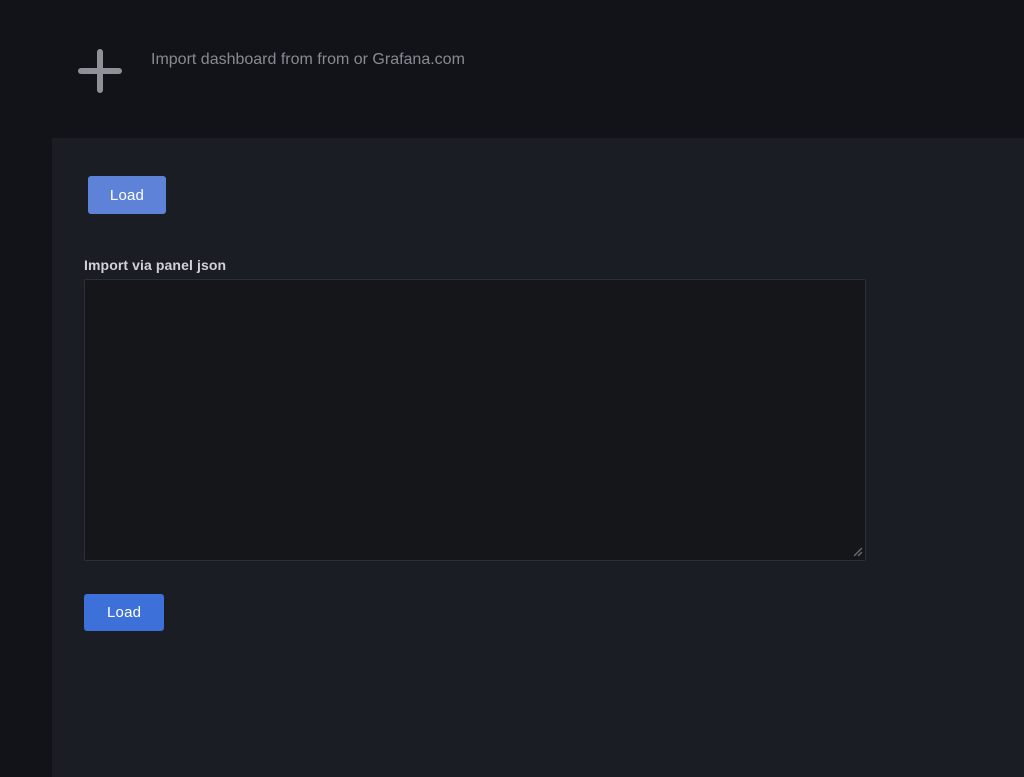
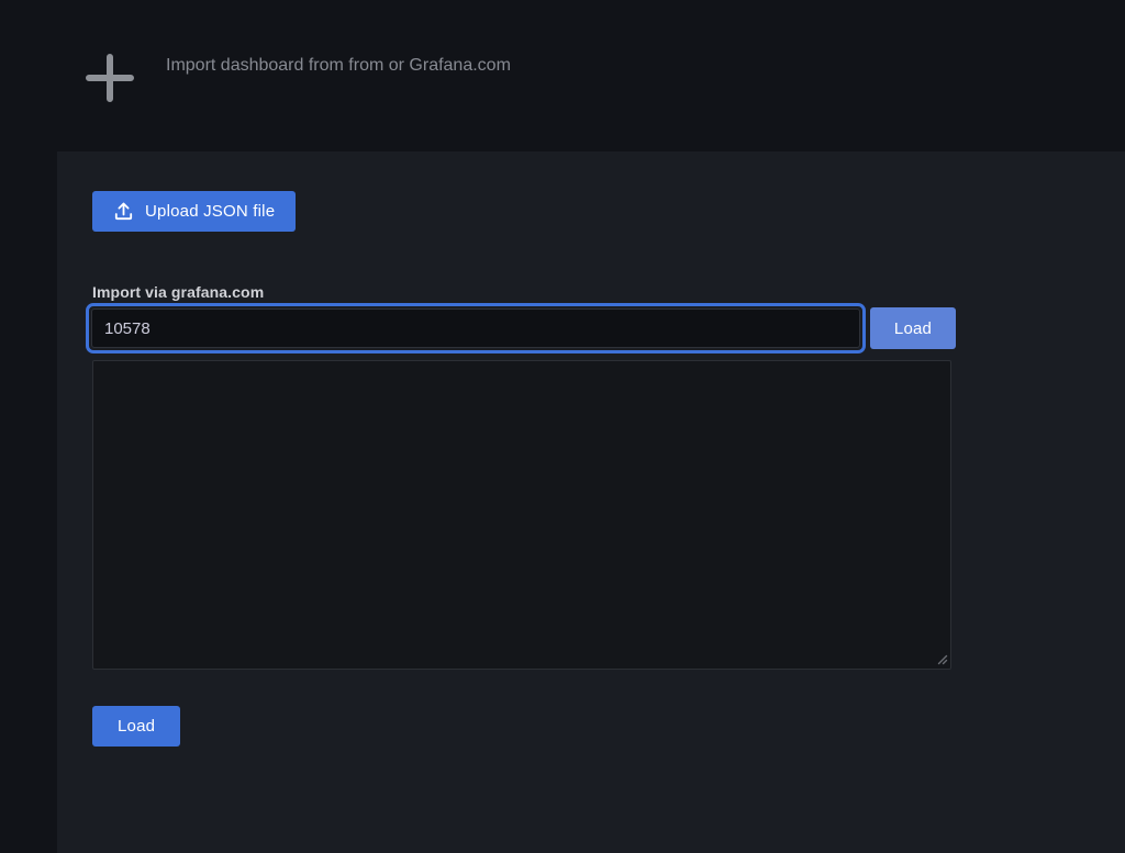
  Import dashboard from from or Grafana.com
+ Upload JSON file
+ Import via grafana.com
+ 10578
  Load
- Import via panel json
  Load
